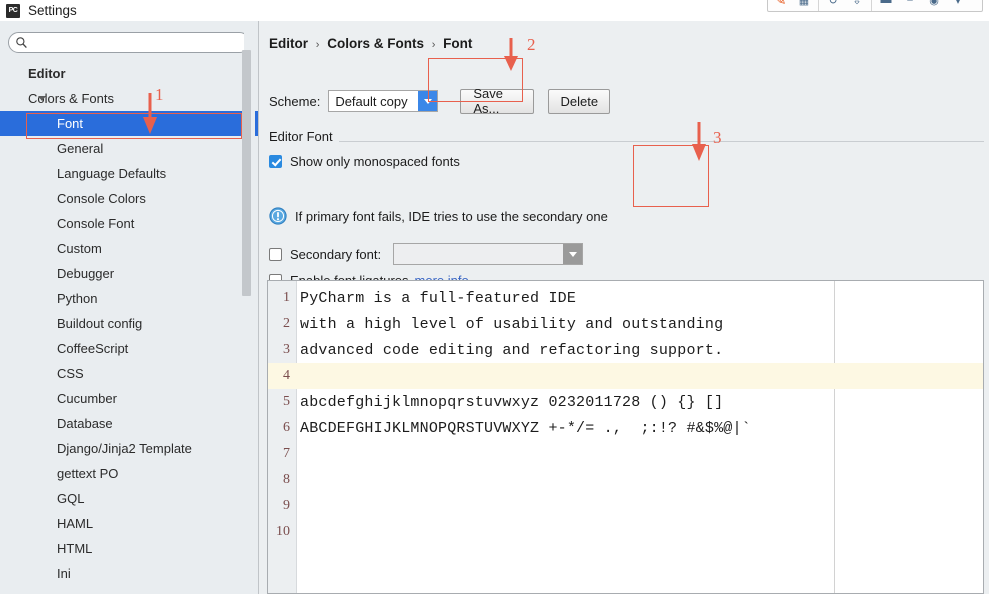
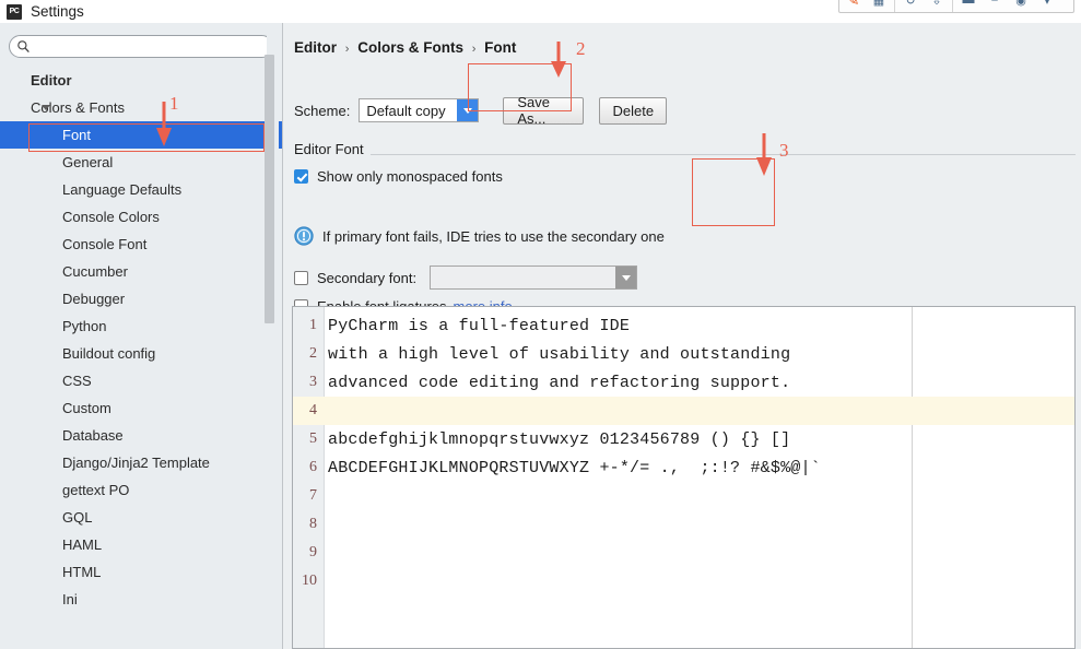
  Settings
  ✎
  ▦
  ↻
  ⇩
  ▬
  ◉
  ▾
  Editor
  Colors & Fonts
  Font
  General
  Language Defaults
  Console Colors
  Console Font
- Custom
+ Cucumber
  Debugger
  Python
  Buildout config
- CoffeeScript
  CSS
- Cucumber
+ Custom
  Database
  Django/Jinja2 Template
  gettext PO
  GQL
  HAML
  HTML
  Ini
  Editor › Colors & Fonts › Font
  Scheme:
  Default copy
  Save As...
  Delete
  Editor Font
  Show only monospaced fonts
  If primary font fails, IDE tries to use the secondary one
  Secondary font:
  1
  PyCharm is a full-featured IDE
  2
  with a high level of usability and outstanding
  3
  advanced code editing and refactoring support.
  4
  5
- abcdefghijklmnopqrstuvwxyz 0232011728 () {} []
+ abcdefghijklmnopqrstuvwxyz 0123456789 () {} []
  6
  ABCDEFGHIJKLMNOPQRSTUVWXYZ +-*/= ., ;:!? #&$%@|`
  7
  8
  9
  10
  1
  2
  3
